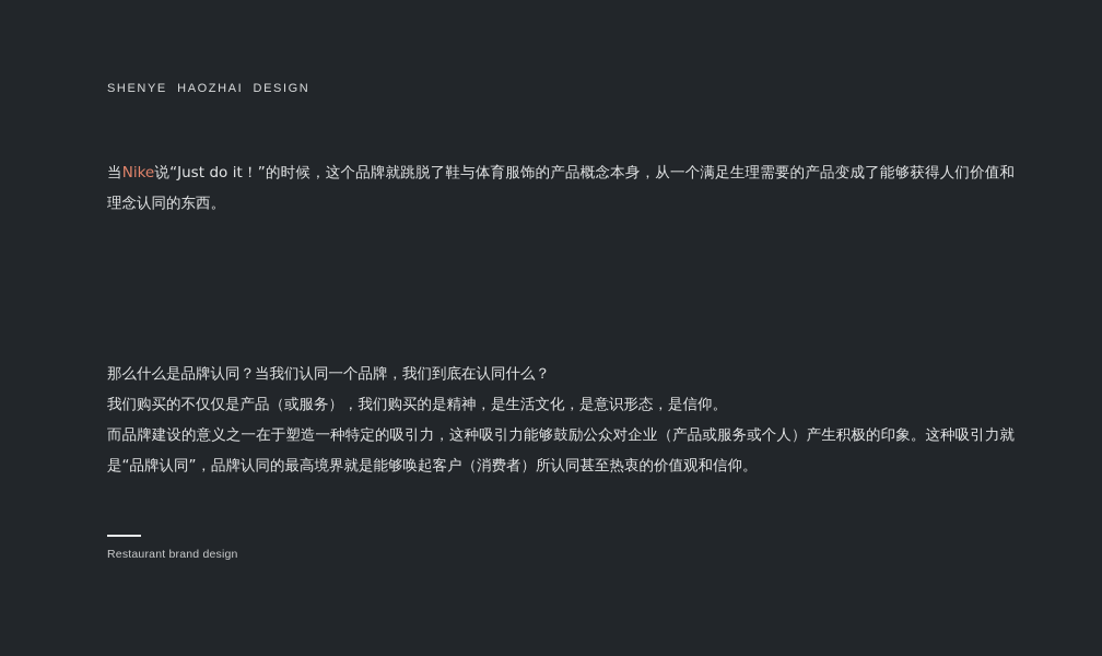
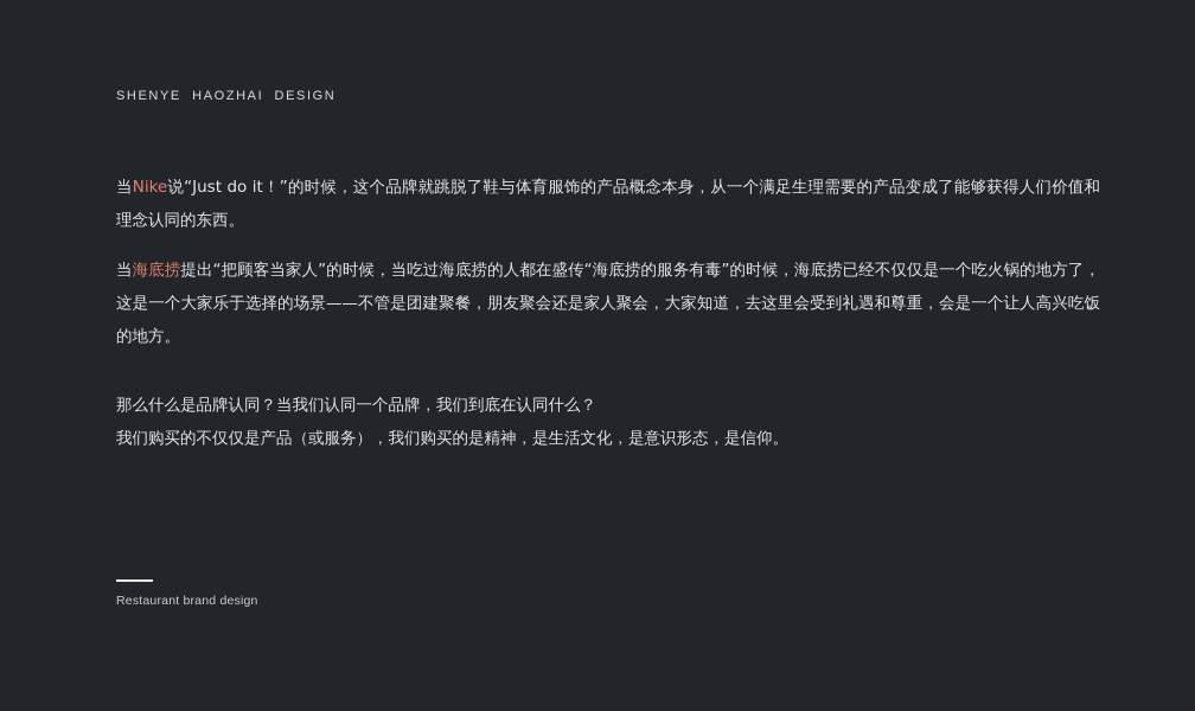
  SHENYE HAOZHAI DESIGN
  当Nike说“Just do it！”的时候，这个品牌就跳脱了鞋与体育服饰的产品概念本身，从一个满足生理需要的产品变成了能够获得人们价值和理念认同的东西。
+ 当海底捞提出“把顾客当家人”的时候，当吃过海底捞的人都在盛传“海底捞的服务有毒”的时候，海底捞已经不仅仅是一个吃火锅的地方了，这是一个大家乐于选择的场景——不管是团建聚餐，朋友聚会还是家人聚会，大家知道，去这里会受到礼遇和尊重，会是一个让人高兴吃饭的地方。
  那么什么是品牌认同？当我们认同一个品牌，我们到底在认同什么？
  我们购买的不仅仅是产品（或服务），我们购买的是精神，是生活文化，是意识形态，是信仰。
- 而品牌建设的意义之一在于塑造一种特定的吸引力，这种吸引力能够鼓励公众对企业（产品或服务或个人）产生积极的印象。这种吸引力就是“品牌认同”，品牌认同的最高境界就是能够唤起客户（消费者）所认同甚至热衷的价值观和信仰。
  Restaurant brand design
